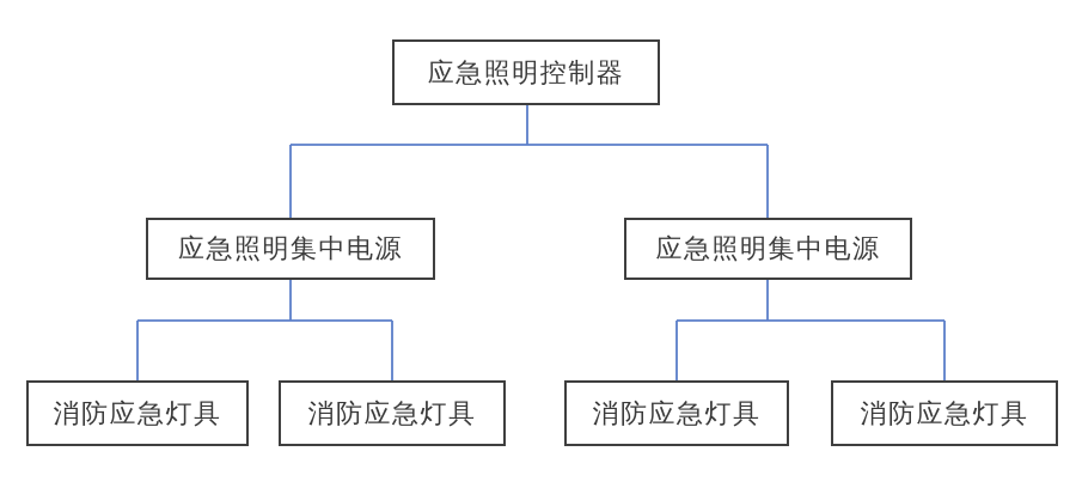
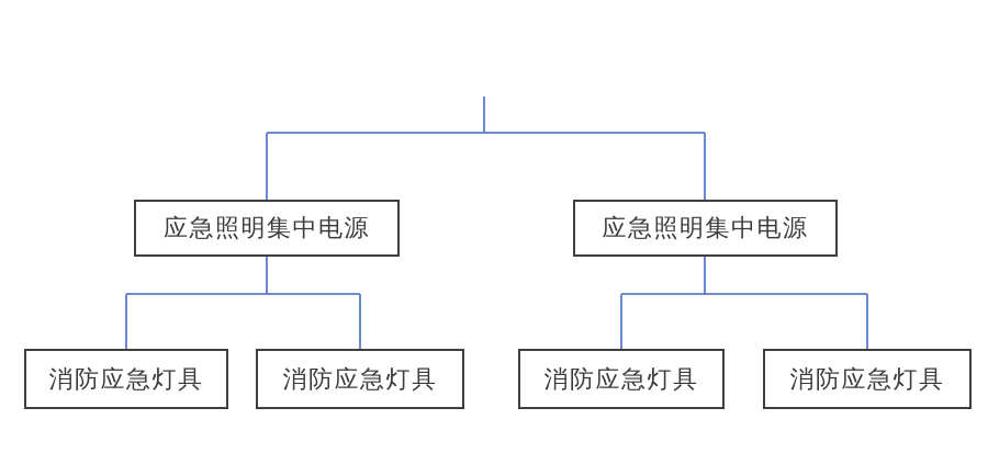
- 应急照明控制器
  应急照明集中电源
  应急照明集中电源
  消防应急灯具
  消防应急灯具
  消防应急灯具
  消防应急灯具
